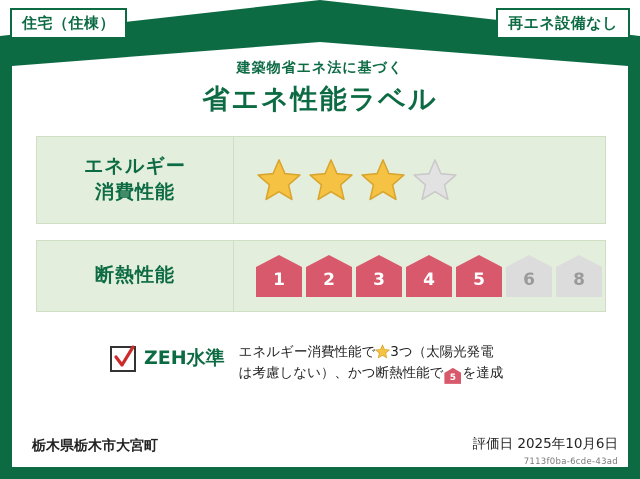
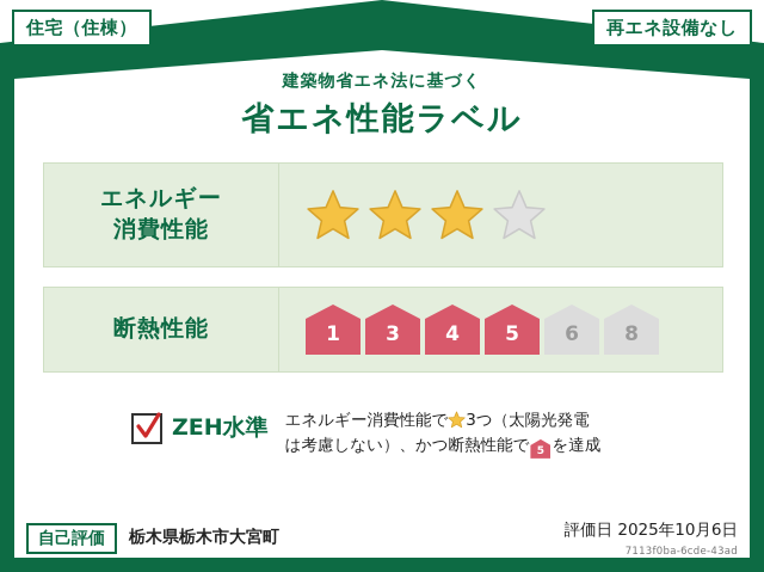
  住宅（住棟）
  再エネ設備なし
  建築物省エネ法に基づく
  省エネ性能ラベル
  エネルギー
  消費性能
  断熱性能
  1
- 2
  3
  4
  5
  6
  8
  ZEH水準
  エネルギー消費性能で 3つ（太陽光発電
  は考慮しない）、かつ断熱性能で
  5
  を達成
+ 自己評価
  栃木県栃木市大宮町
  評価日 2025年10月6日
  7113f0ba-6cde-43ad
